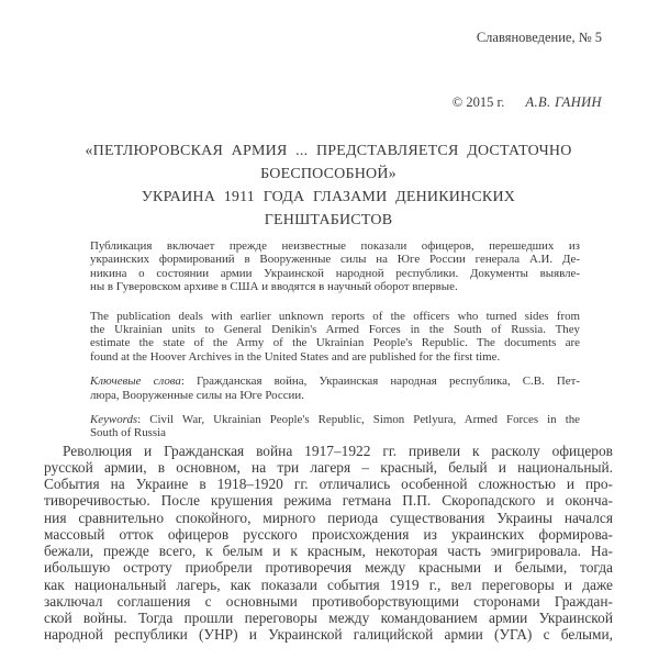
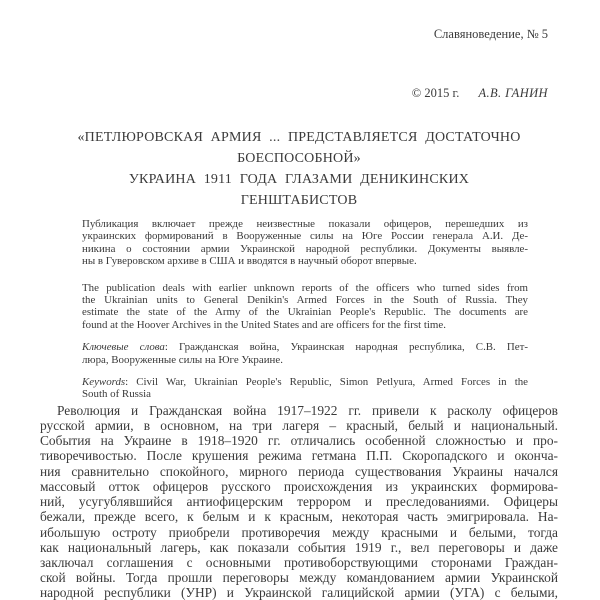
  Славяноведение, № 5
  © 2015 г. А.В. ГАНИН
  «ПЕТЛЮРОВСКАЯ АРМИЯ ... ПРЕДСТАВЛЯЕТСЯ ДОСТАТОЧНО
  БОЕСПОСОБНОЙ»
  УКРАИНА 1911 ГОДА ГЛАЗАМИ ДЕНИКИНСКИХ
  ГЕНШТАБИСТОВ
  Публикация включает прежде неизвестные показали офицеров, перешедших из
  украинских формирований в Вооруженные силы на Юге России генерала А.И. Де-
  никина о состоянии армии Украинской народной республики. Документы выявле-
  ны в Гуверовском архиве в США и вводятся в научный оборот впервые.
  The publication deals with earlier unknown reports of the officers who turned sides from
  the Ukrainian units to General Denikin's Armed Forces in the South of Russia. They
  estimate the state of the Army of the Ukrainian People's Republic. The documents are
- found at the Hoover Archives in the United States and are published for the first time.
+ found at the Hoover Archives in the United States and are officers for the first time.
  Ключевые слова: Гражданская война, Украинская народная республика, С.В. Пет-
- люра, Вооруженные силы на Юге России.
+ люра, Вооруженные силы на Юге Украине.
  Keywords: Civil War, Ukrainian People's Republic, Simon Petlyura, Armed Forces in the
  South of Russia
  Революция и Гражданская война 1917–1922 гг. привели к расколу офицеров
  русской армии, в основном, на три лагеря – красный, белый и национальный.
  События на Украине в 1918–1920 гг. отличались особенной сложностью и про-
  тиворечивостью. После крушения режима гетмана П.П. Скоропадского и оконча-
  ния сравнительно спокойного, мирного периода существования Украины начался
  массовый отток офицеров русского происхождения из украинских формирова-
+ ний, усугублявшийся антиофицерским террором и преследованиями. Офицеры
  бежали, прежде всего, к белым и к красным, некоторая часть эмигрировала. На-
  ибольшую остроту приобрели противоречия между красными и белыми, тогда
  как национальный лагерь, как показали события 1919 г., вел переговоры и даже
  заключал соглашения с основными противоборствующими сторонами Граждан-
  ской войны. Тогда прошли переговоры между командованием армии Украинской
  народной республики (УНР) и Украинской галицийской армии (УГА) с белыми,
